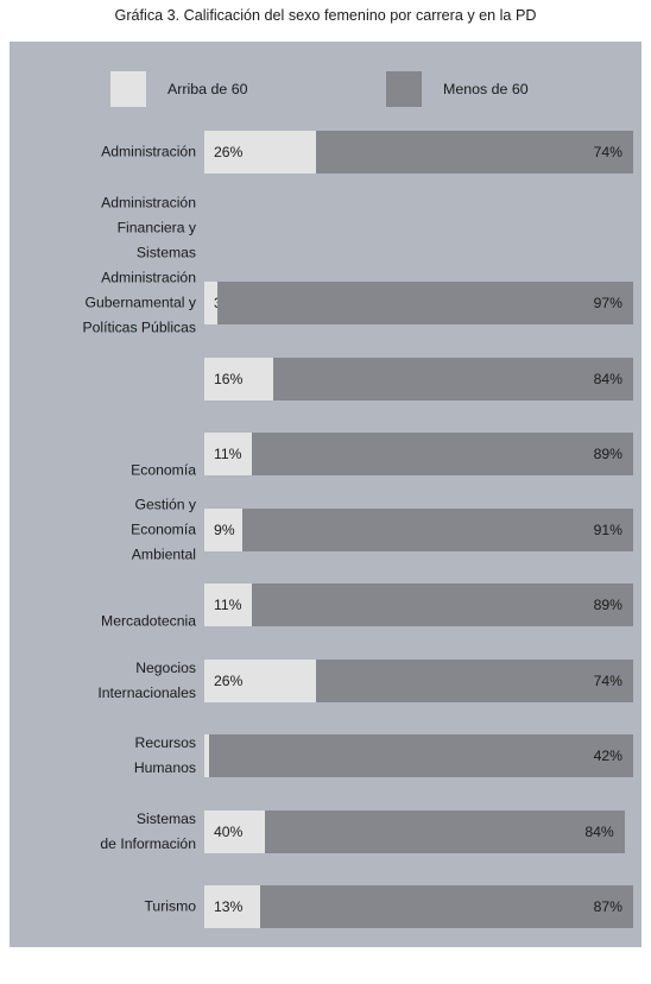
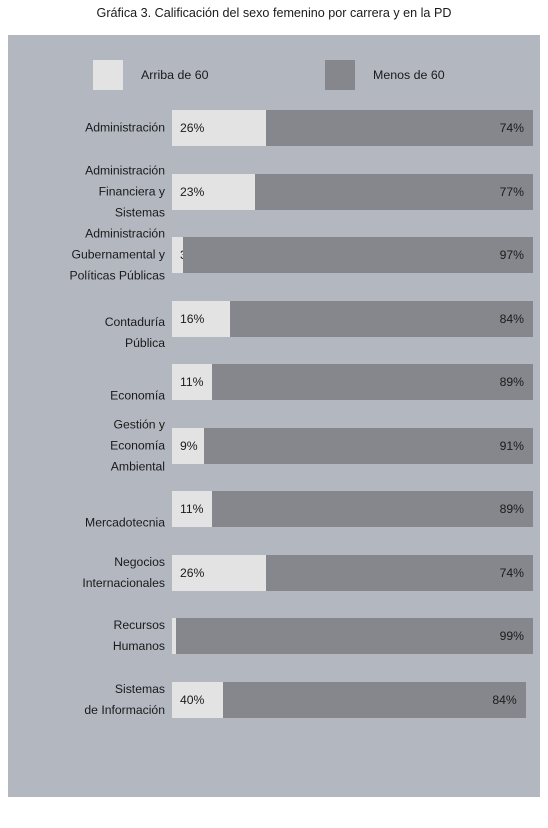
  Gráfica 3. Calificación del sexo femenino por carrera y en la PD
  Arriba de 60
  Menos de 60
  Administración
  26%
  74%
  Administración
  Financiera y
  Sistemas
+ 23%
+ 77%
  Administración
  Gubernamental y
  Políticas Públicas
  97%
+ Contaduría
+ Pública
  16%
  84%
  Economía
  11%
  89%
  Gestión y
  Economía
  Ambiental
  9%
  91%
  Mercadotecnia
  11%
  89%
  Negocios
  Internacionales
  26%
  74%
  Recursos
  Humanos
- 42%
+ 99%
  Sistemas
  de Información
  40%
  84%
- Turismo
- 13%
- 87%
